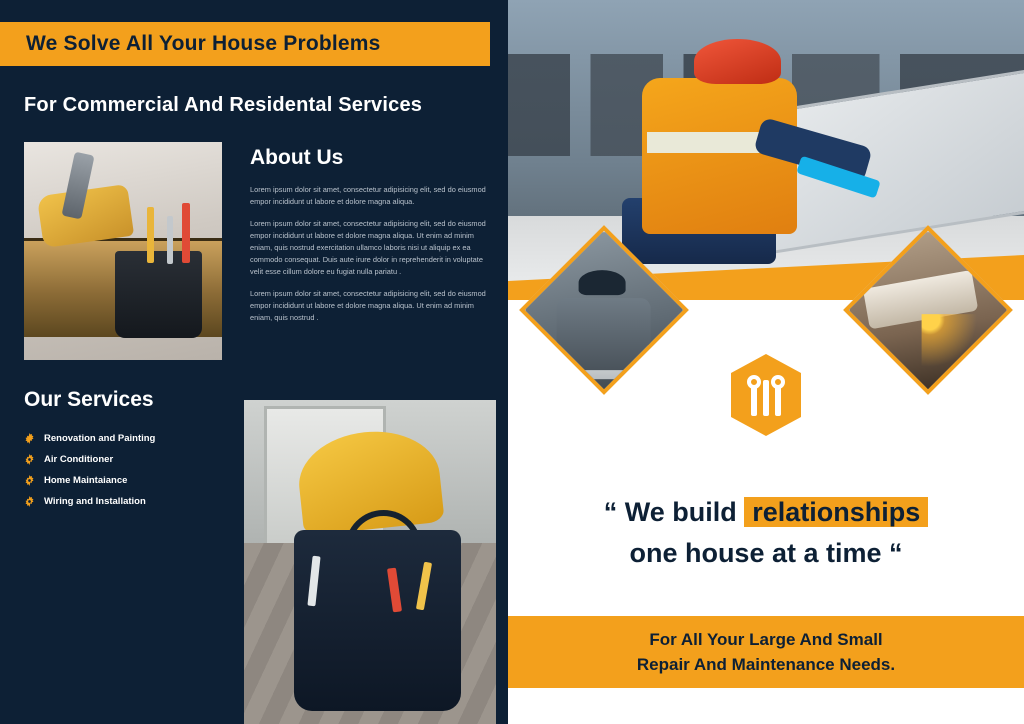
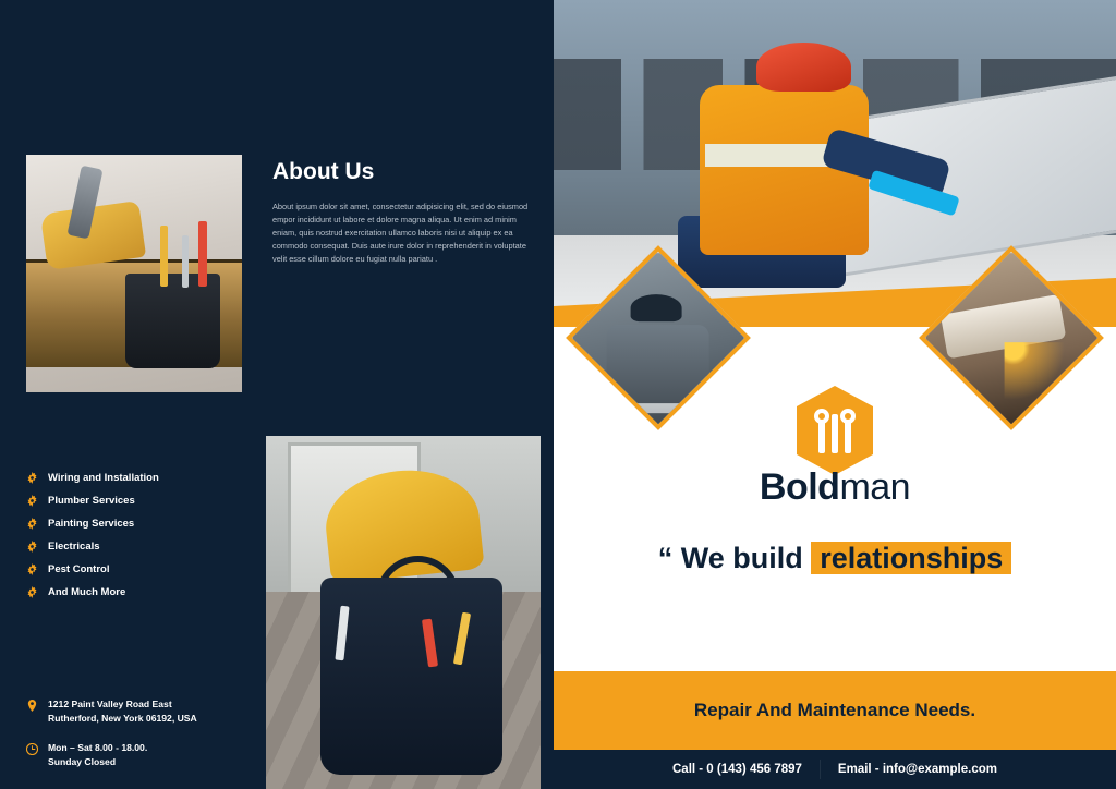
- We Solve All Your House Problems
- For Commercial And Residental Services
  About Us
- Lorem ipsum dolor sit amet, consectetur adipisicing elit, sed do eiusmod empor incididunt ut labore et dolore magna aliqua.
- Lorem ipsum dolor sit amet, consectetur adipisicing elit, sed do eiusmod empor incididunt ut labore et dolore magna aliqua. Ut enim ad minim eniam, quis nostrud exercitation ullamco laboris nisi ut aliquip ex ea commodo consequat. Duis aute irure dolor in reprehenderit in voluptate velit esse cillum dolore eu fugiat nulla pariatu .
+ About ipsum dolor sit amet, consectetur adipisicing elit, sed do eiusmod empor incididunt ut labore et dolore magna aliqua. Ut enim ad minim eniam, quis nostrud exercitation ullamco laboris nisi ut aliquip ex ea commodo consequat. Duis aute irure dolor in reprehenderit in voluptate velit esse cillum dolore eu fugiat nulla pariatu .
- Lorem ipsum dolor sit amet, consectetur adipisicing elit, sed do eiusmod empor incididunt ut labore et dolore magna aliqua. Ut enim ad minim eniam, quis nostrud .
- Our Services
- Renovation and Painting
- Air Conditioner
- Home Maintaiance
  Wiring and Installation
+ Plumber Services
+ Painting Services
+ Electricals
+ Pest Control
+ And Much More
+ 1212 Paint Valley Road East
+ Rutherford, New York 06192, USA
+ Mon – Sat 8.00 - 18.00.
+ Sunday Closed
+ Boldman
  “ We build relationships
- one house at a time “
- For All Your Large And Small
  Repair And Maintenance Needs.
+ Call - 0 (143) 456 7897
+ Email - info@example.com
